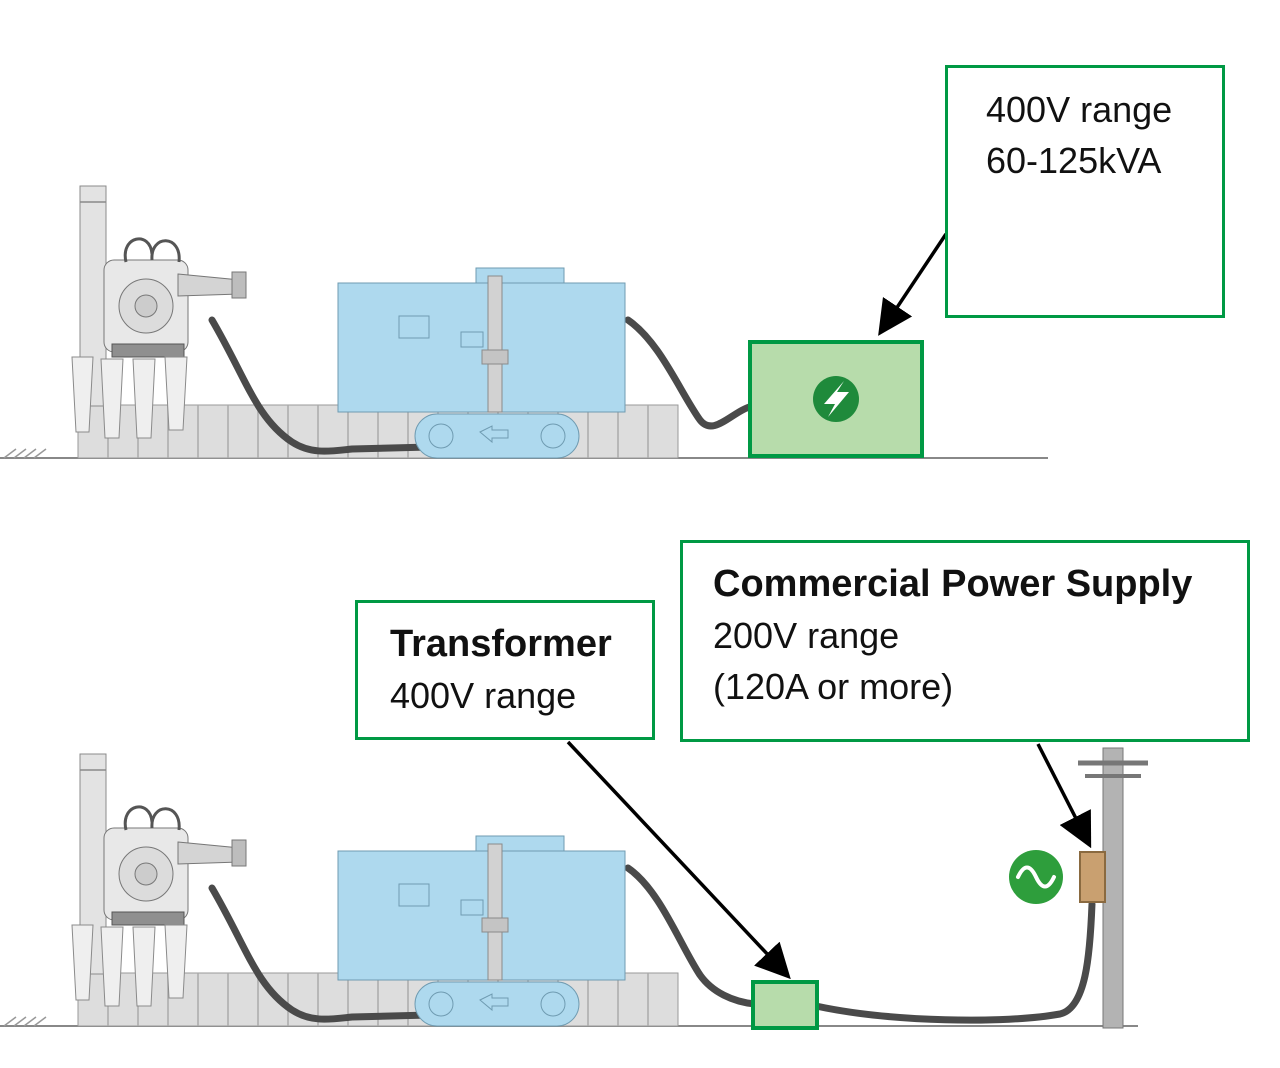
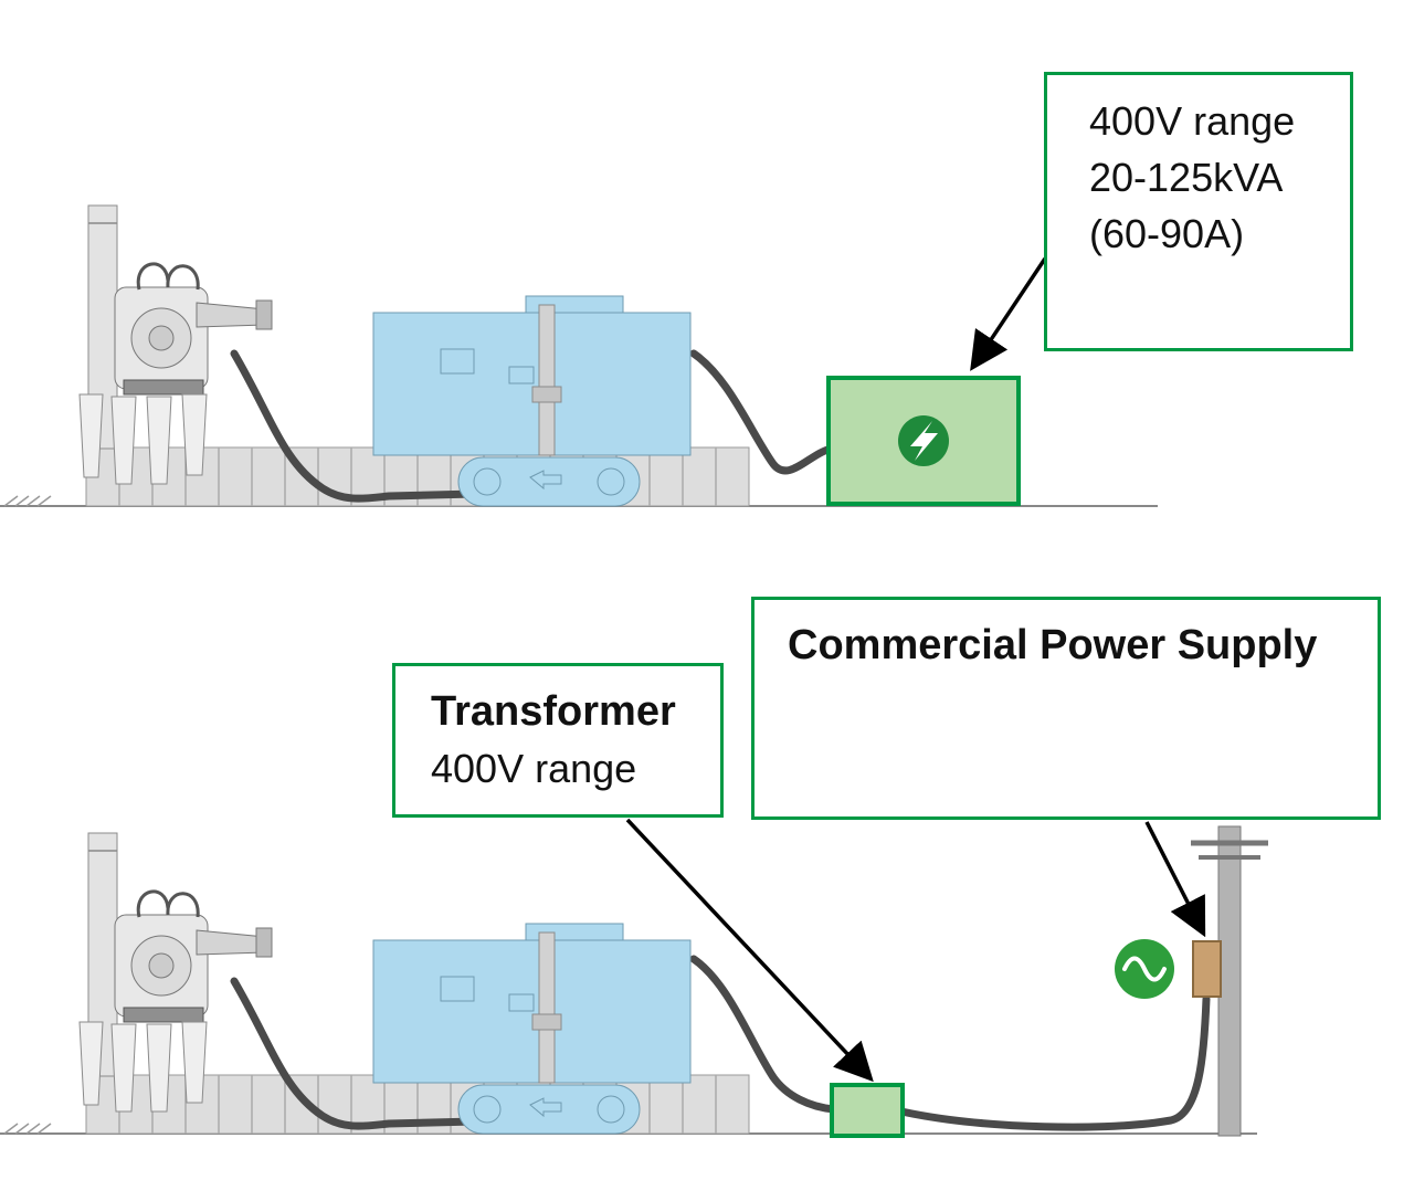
  400V range
- 60-125kVA
+ 20-125kVA
+ (60-90A)
  Transformer
  400V range
  Commercial Power Supply
- 200V range
- (120A or more)
